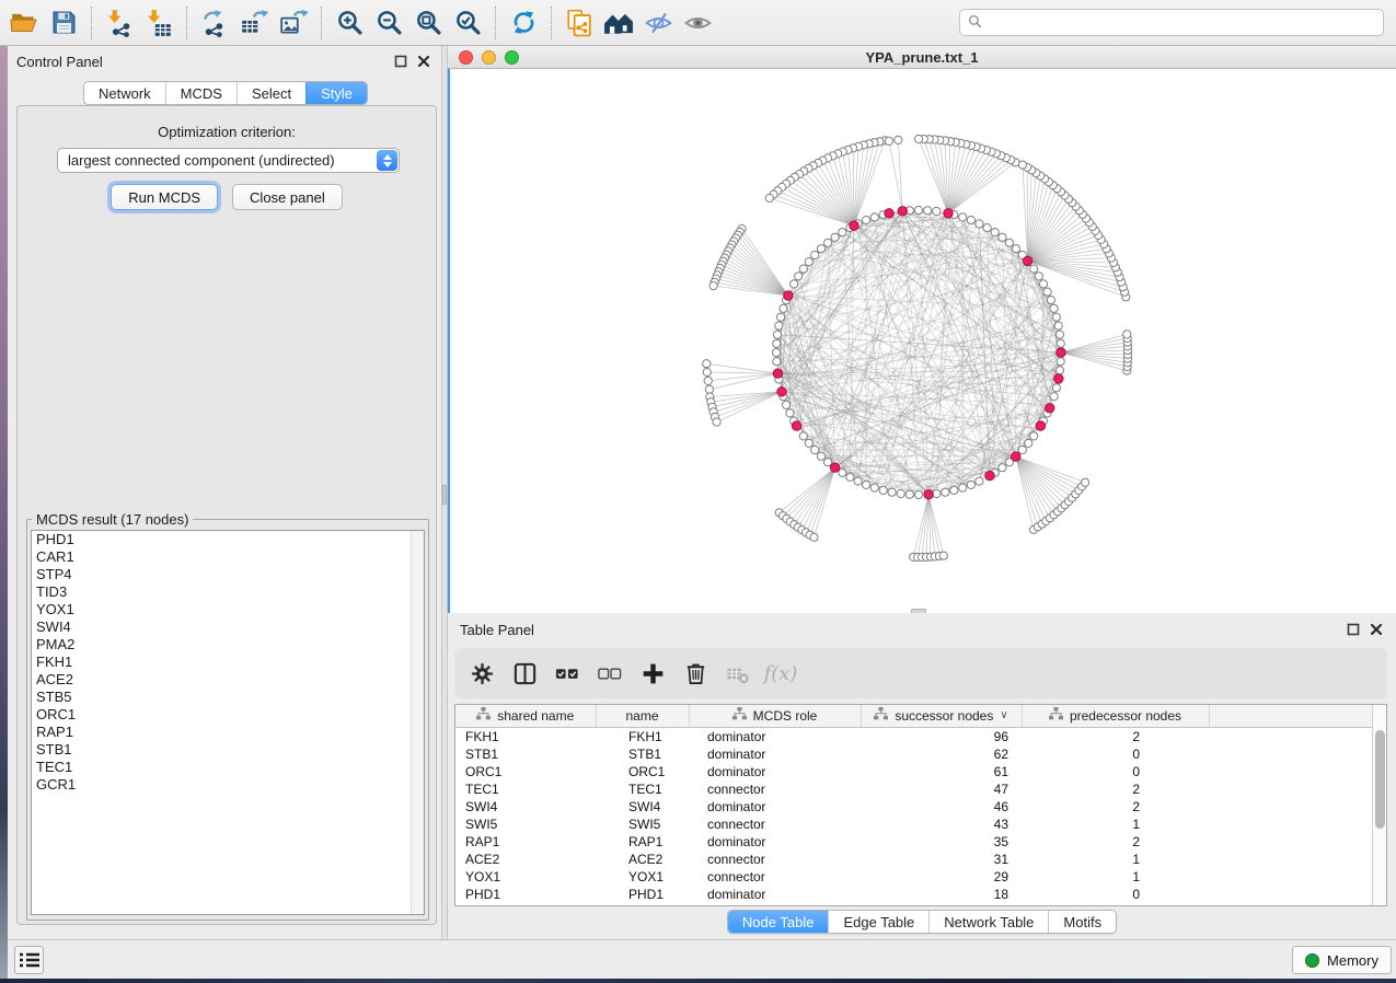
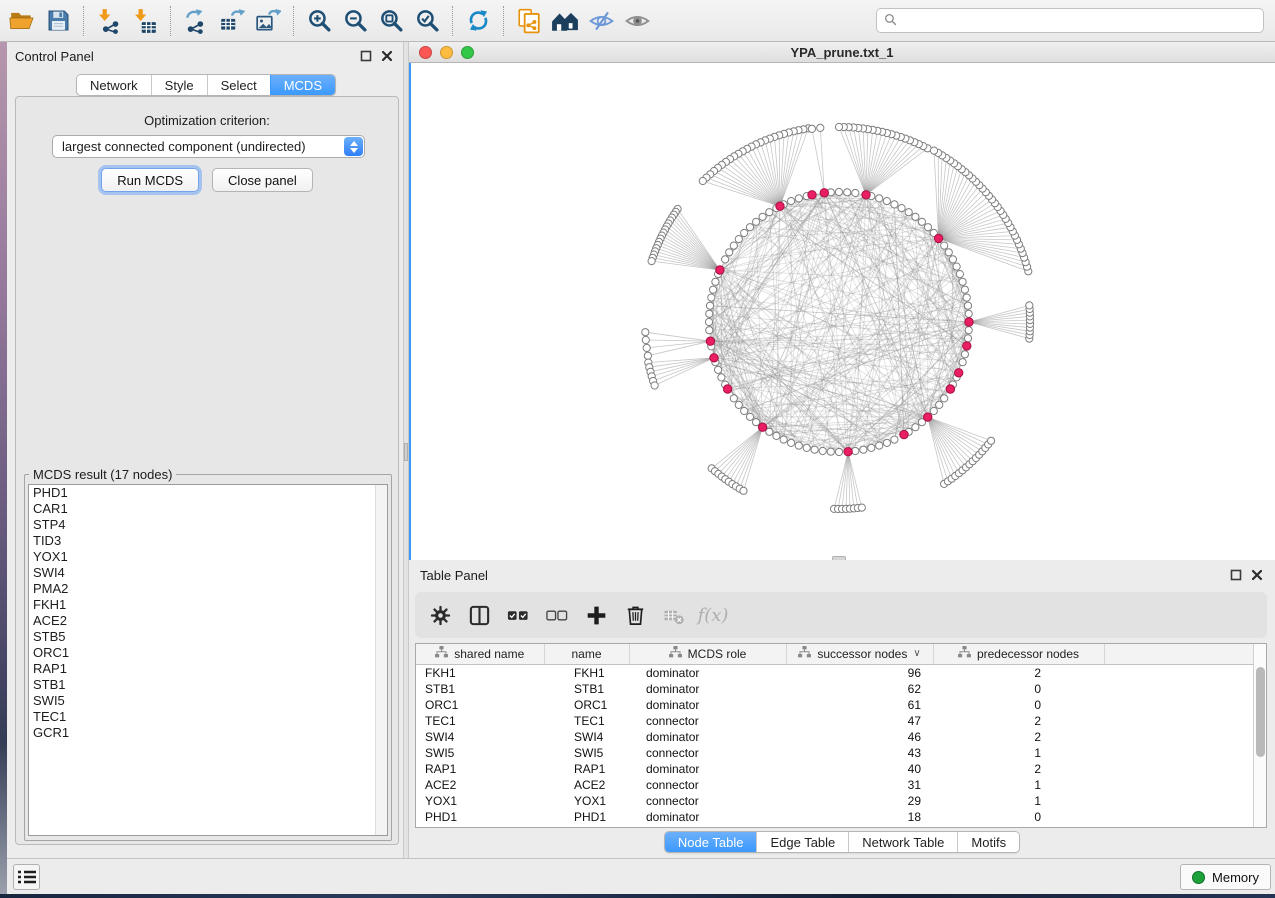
  Control Panel
  Network
- MCDS
+ Style
  Select
- Style
+ MCDS
  Optimization criterion:
  largest connected component (undirected)
  Run MCDS
  Close panel
  MCDS result (17 nodes)
  PHD1
  CAR1
  STP4
  TID3
  YOX1
  SWI4
  PMA2
  FKH1
  ACE2
  STB5
  ORC1
  RAP1
  STB1
+ SWI5
  TEC1
  GCR1
  YPA_prune.txt_1
  Table Panel
  f(x)
  shared name	name	MCDS role	successor nodes ∨	predecessor nodes
  FKH1	FKH1	dominator	96	2
  STB1	STB1	dominator	62	0
  ORC1	ORC1	dominator	61	0
  TEC1	TEC1	connector	47	2
  SWI4	SWI4	dominator	46	2
  SWI5	SWI5	connector	43	1
- RAP1	RAP1	dominator	35	2
+ RAP1	RAP1	dominator	40	2
  ACE2	ACE2	connector	31	1
  YOX1	YOX1	connector	29	1
  PHD1	PHD1	dominator	18	0
  Node Table
  Edge Table
  Network Table
  Motifs
  Memory
